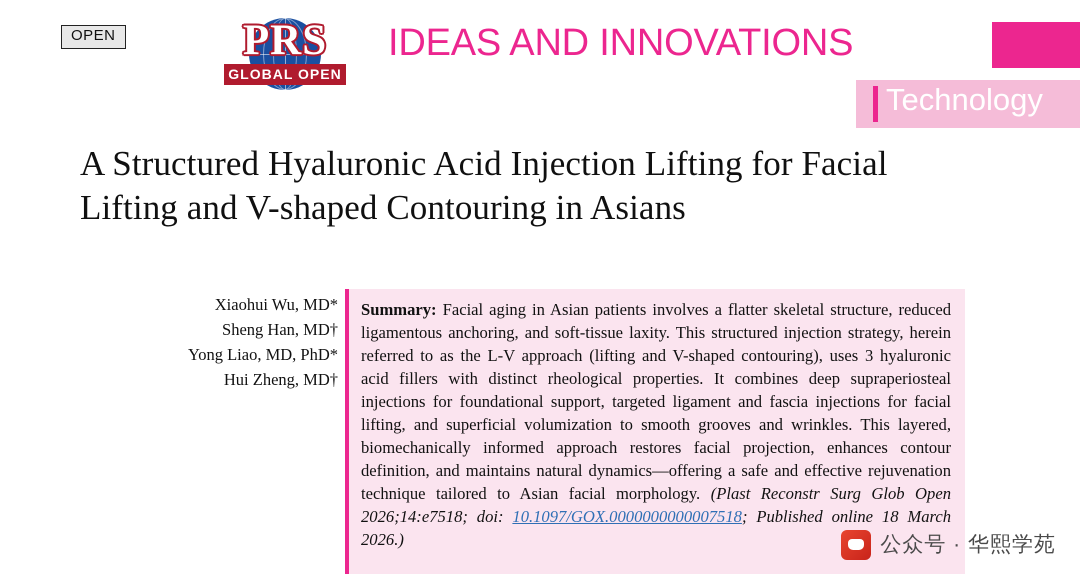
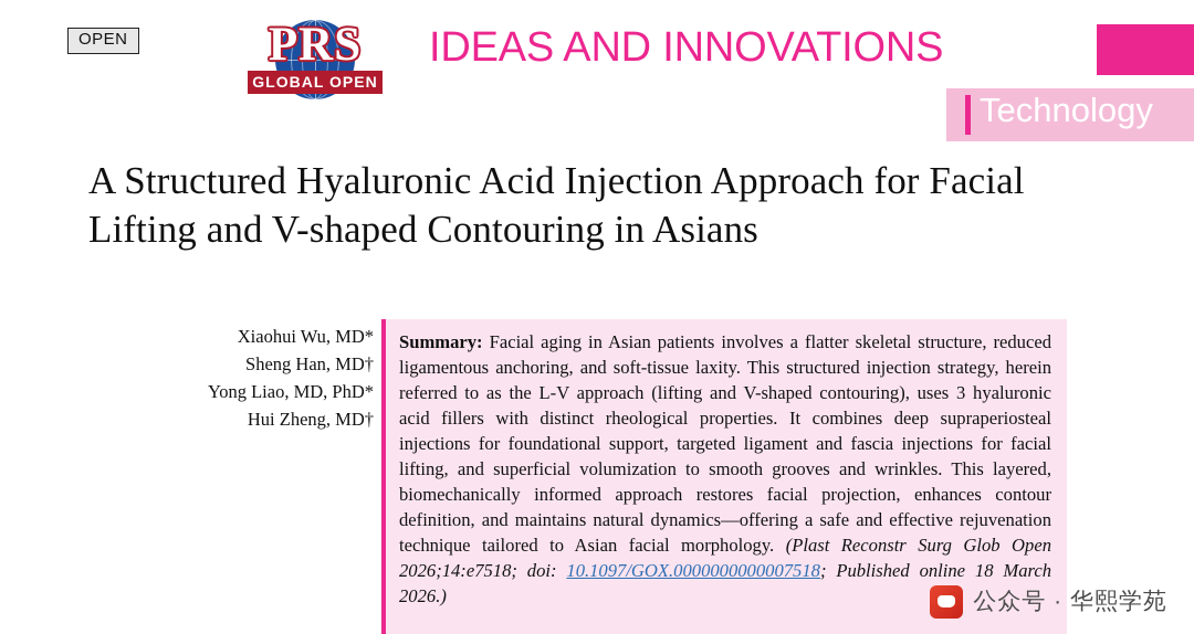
  OPEN
  PRS
  GLOBAL OPEN
  IDEAS AND INNOVATIONS
  Technology
- A Structured Hyaluronic Acid Injection Lifting for Facial Lifting and V-shaped Contouring in Asians
+ A Structured Hyaluronic Acid Injection Approach for Facial Lifting and V-shaped Contouring in Asians
  Xiaohui Wu, MD*
  Sheng Han, MD†
  Yong Liao, MD, PhD*
  Hui Zheng, MD†
  Summary: Facial aging in Asian patients involves a flatter skeletal structure, reduced ligamentous anchoring, and soft-tissue laxity. This structured injection strategy, herein referred to as the L-V approach (lifting and V-shaped contouring), uses 3 hyaluronic acid fillers with distinct rheological properties. It combines deep supraperiosteal injections for foundational support, targeted ligament and fascia injections for facial lifting, and superficial volumization to smooth grooves and wrinkles. This layered, biomechanically informed approach restores facial projection, enhances contour definition, and maintains natural dynamics—offering a safe and effective rejuvenation technique tailored to Asian facial morphology. (Plast Reconstr Surg Glob Open 2026;14:e7518; doi: 10.1097/GOX.0000000000007518; Published online 18 March 2026.)
  公众号 · 华熙学苑
